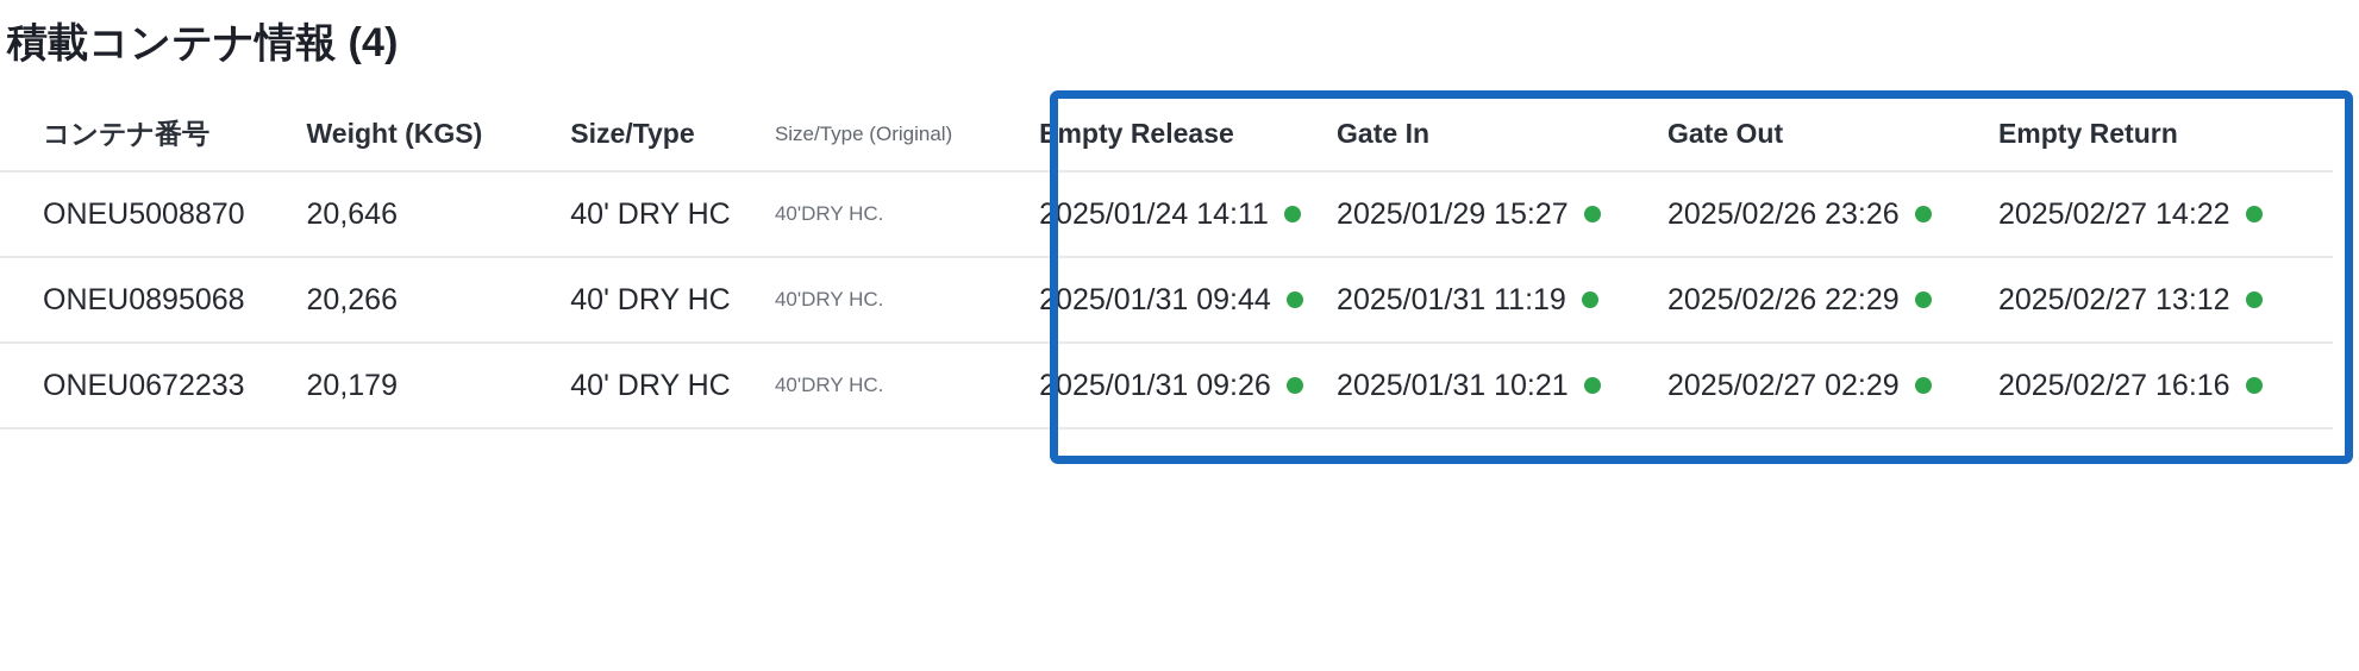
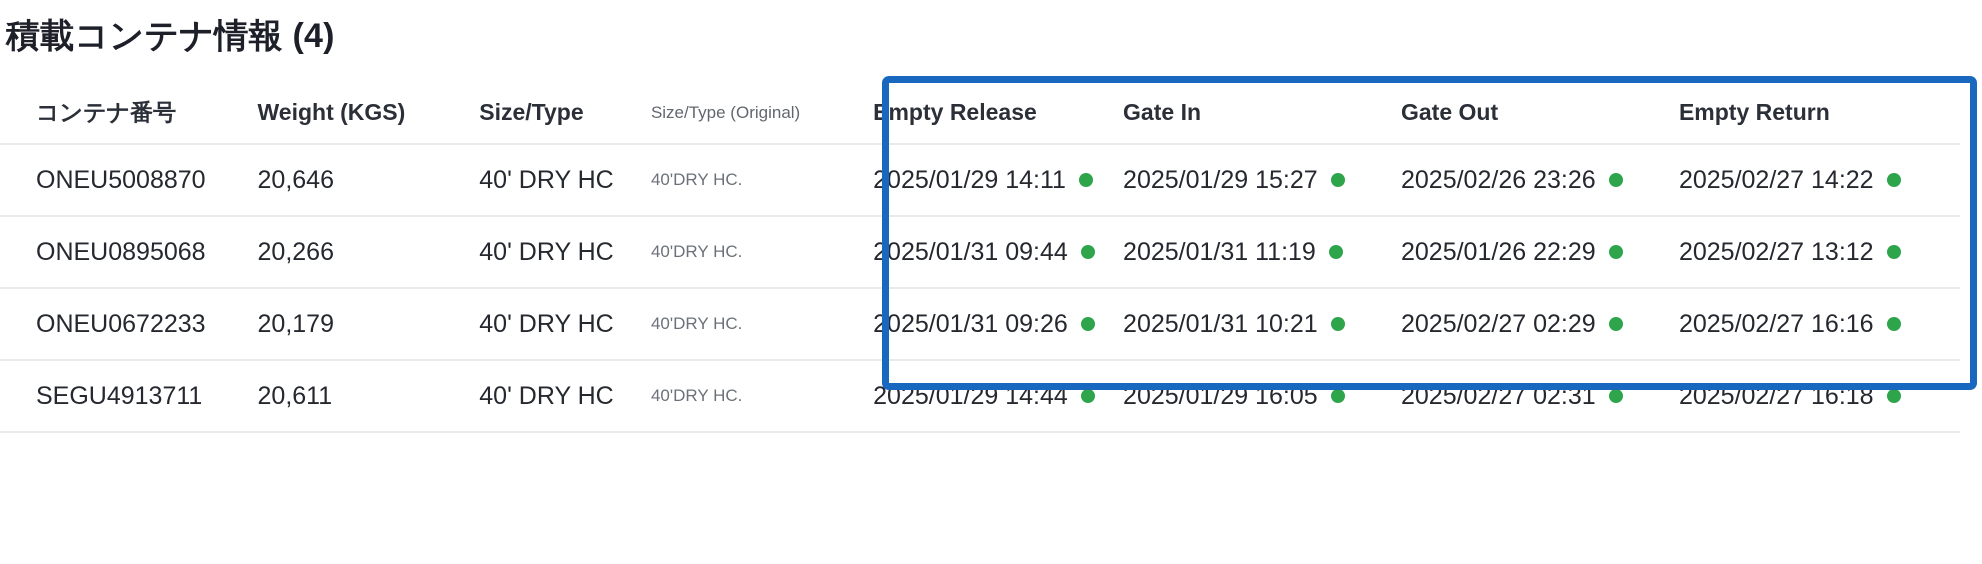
  積載コンテナ情報 (4)
  コンテナ番号	Weight (KGS)	Size/Type	Size/Type (Original)	Empty Release	Gate In	Gate Out	Empty Return
- ONEU5008870	20,646	40' DRY HC	40'DRY HC.	2025/01/24 14:11	2025/01/29 15:27	2025/02/26 23:26	2025/02/27 14:22
+ ONEU5008870	20,646	40' DRY HC	40'DRY HC.	2025/01/29 14:11	2025/01/29 15:27	2025/02/26 23:26	2025/02/27 14:22
- ONEU0895068	20,266	40' DRY HC	40'DRY HC.	2025/01/31 09:44	2025/01/31 11:19	2025/02/26 22:29	2025/02/27 13:12
+ ONEU0895068	20,266	40' DRY HC	40'DRY HC.	2025/01/31 09:44	2025/01/31 11:19	2025/01/26 22:29	2025/02/27 13:12
  ONEU0672233	20,179	40' DRY HC	40'DRY HC.	2025/01/31 09:26	2025/01/31 10:21	2025/02/27 02:29	2025/02/27 16:16
+ SEGU4913711	20,611	40' DRY HC	40'DRY HC.	2025/01/29 14:44	2025/01/29 16:05	2025/02/27 02:31	2025/02/27 16:18
